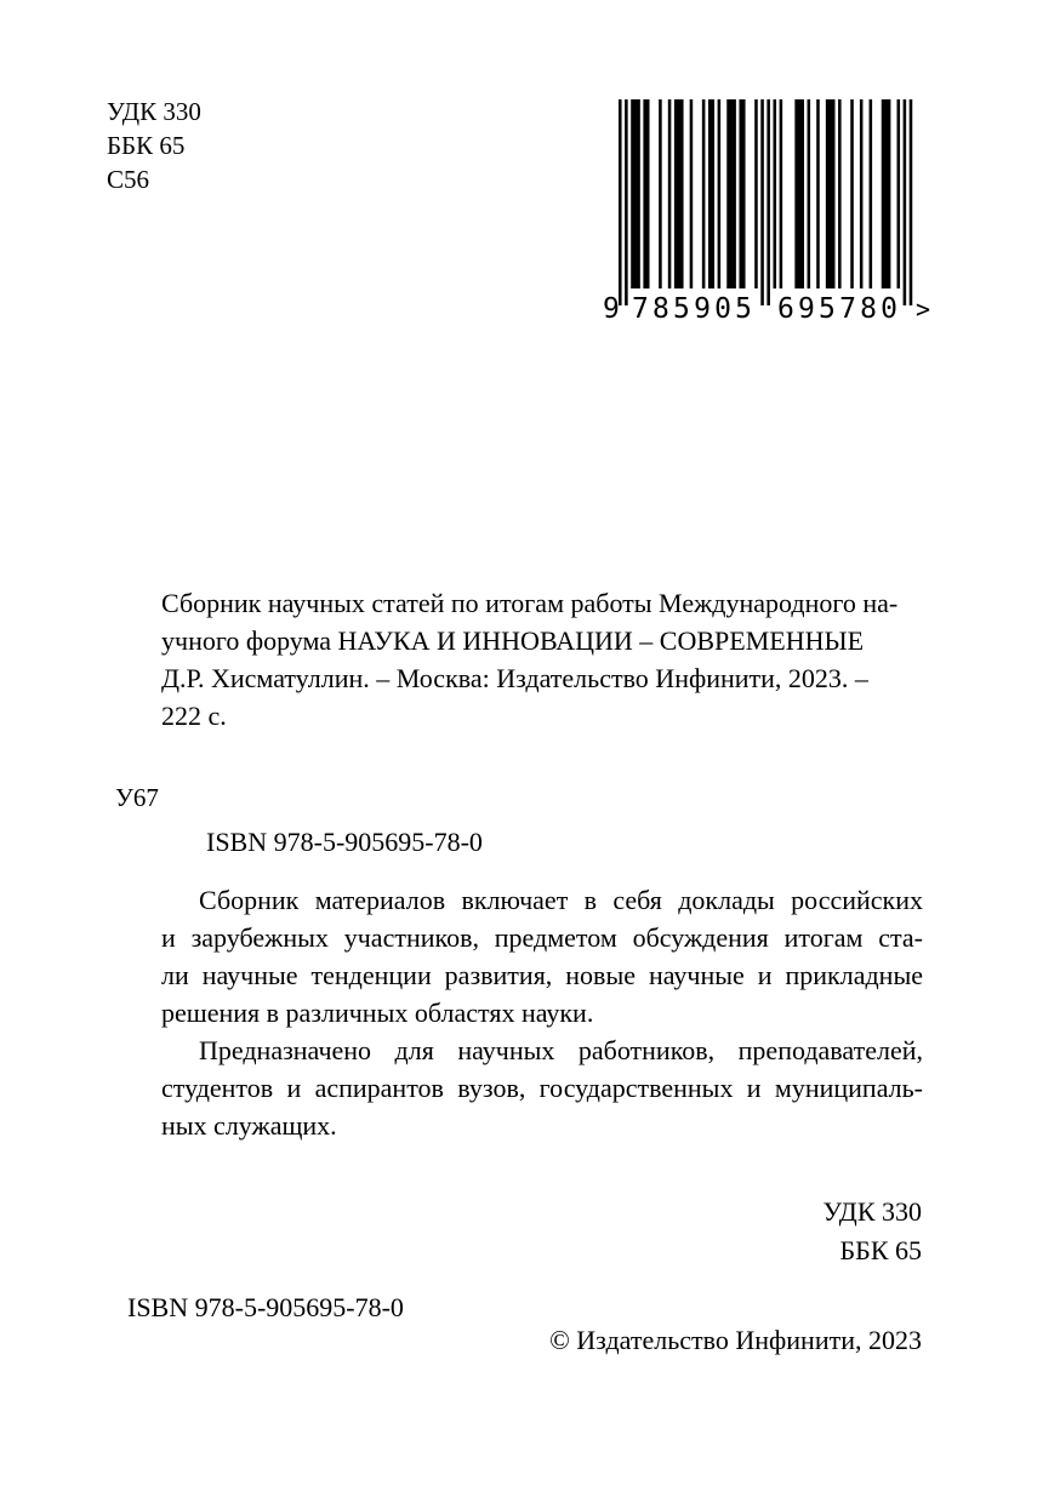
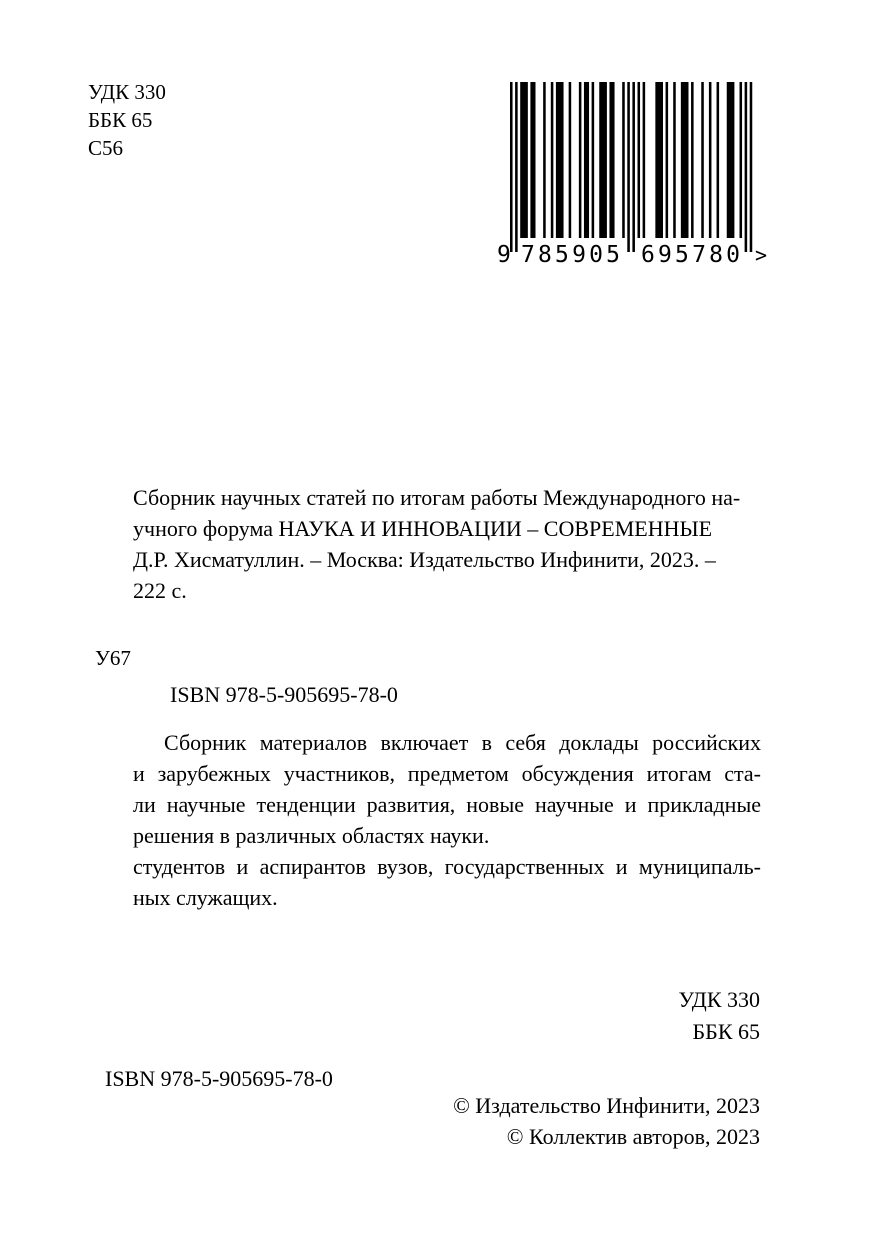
  УДК 330
  ББК 65
  С56
  9
  785905
  695780
  >
  Сборник научных статей по итогам работы Международного на-
  учного форума НАУКА И ИННОВАЦИИ – СОВРЕМЕННЫЕ
  Д.Р. Хисматуллин. – Москва: Издательство Инфинити, 2023. –
  222 с.
  У67
  ISBN 978-5-905695-78-0
  Сборник материалов включает в себя доклады российских
  и зарубежных участников, предметом обсуждения итогам ста-
  ли научные тенденции развития, новые научные и прикладные
  решения в различных областях науки.
- Предназначено для научных работников, преподавателей,
  студентов и аспирантов вузов, государственных и муниципаль-
  ных служащих.
  УДК 330
  ББК 65
  ISBN 978-5-905695-78-0
  © Издательство Инфинити, 2023
+ © Коллектив авторов, 2023
